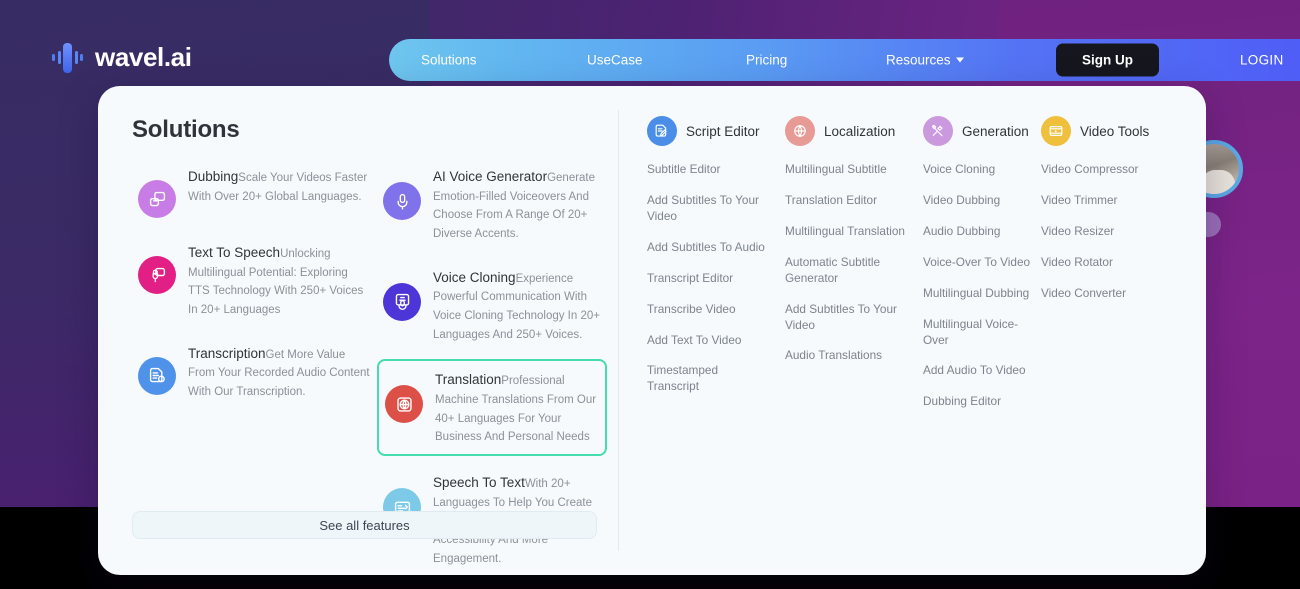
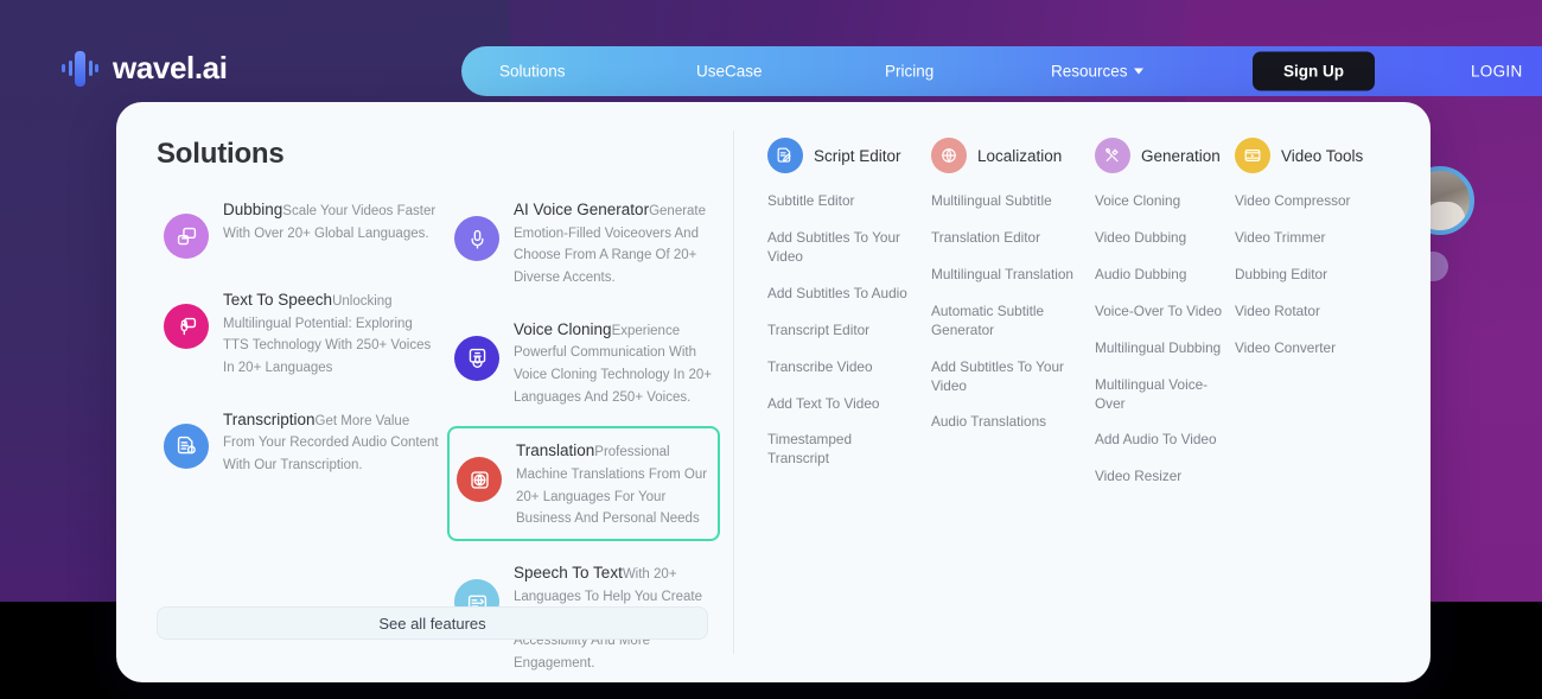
  wavel.ai
  Solutions
  UseCase
  Pricing
  Resources
  Sign Up
  LOGIN
  Solutions
  DubbingScale Your Videos Faster With Over 20+ Global Languages.
  Text To SpeechUnlocking Multilingual Potential: Exploring TTS Technology With 250+ Voices In 20+ Languages
  TranscriptionGet More Value From Your Recorded Audio Content With Our Transcription.
  AI Voice GeneratorGenerate Emotion-Filled Voiceovers And Choose From A Range Of 20+ Diverse Accents.
  Voice CloningExperience Powerful Communication With Voice Cloning Technology In 20+ Languages And 250+ Voices.
- TranslationProfessional Machine Translations From Our 40+ Languages For Your Business And Personal Needs
+ TranslationProfessional Machine Translations From Our 20+ Languages For Your Business And Personal Needs
  Speech To TextWith 20+ Languages To Help You Create Accessibility And More Engagement.
  See all features
  Script Editor
  Subtitle Editor
  Add Subtitles To Your Video
  Add Subtitles To Audio
  Transcript Editor
  Transcribe Video
  Add Text To Video
  Timestamped Transcript
  Localization
  Multilingual Subtitle
  Translation Editor
  Multilingual Translation
  Automatic Subtitle Generator
  Add Subtitles To Your Video
  Audio Translations
  Generation
  Voice Cloning
  Video Dubbing
  Audio Dubbing
  Voice-Over To Video
  Multilingual Dubbing
  Multilingual Voice-Over
  Add Audio To Video
- Dubbing Editor
+ Video Resizer
  Video Tools
  Video Compressor
  Video Trimmer
- Video Resizer
+ Dubbing Editor
  Video Rotator
  Video Converter
